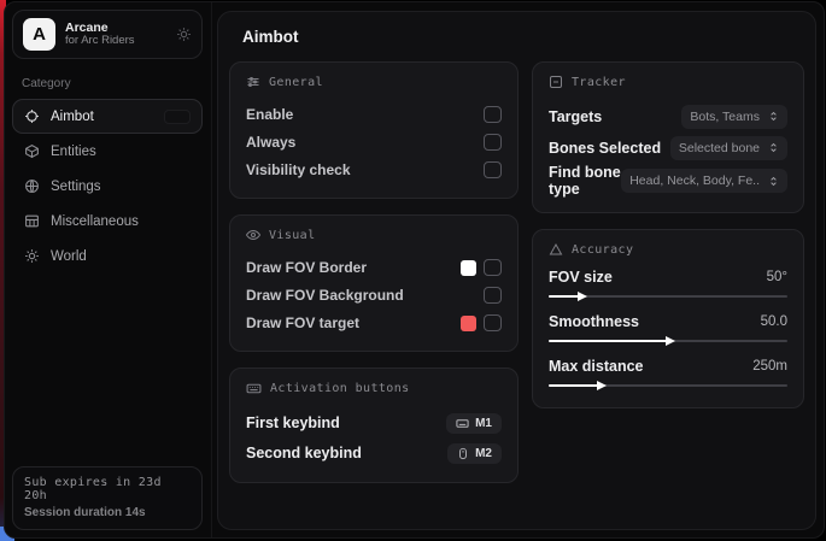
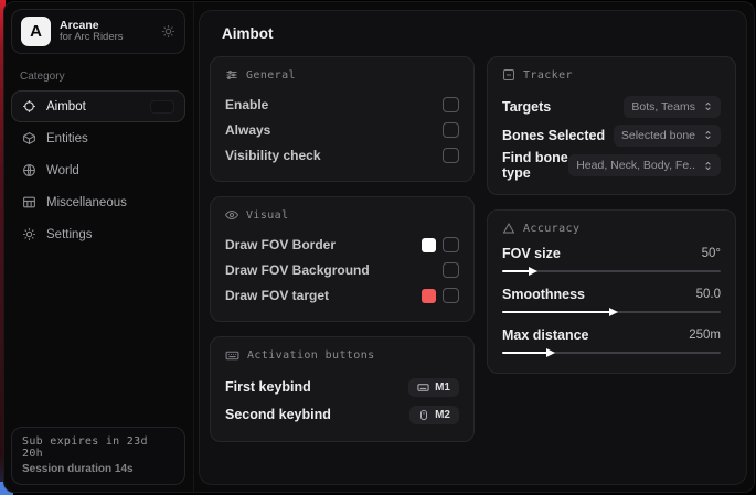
  A
  Arcane
  for Arc Riders
  Category
  Aimbot
  Entities
- Settings
+ World
  Miscellaneous
- World
+ Settings
  Sub expires in 23d 20h
  Session duration 14s
  Aimbot
  General
  Enable
  Always
  Visibility check
  Visual
  Draw FOV Border
  Draw FOV Background
  Draw FOV target
  Activation buttons
  First keybind
  M1
  Second keybind
  M2
  Tracker
  Targets
  Bots, Teams
  Bones Selected
  Selected bone
  Find bone type
  Head, Neck, Body, Fe..
  Accuracy
  FOV size
  50°
  Smoothness
  50.0
  Max distance
  250m
